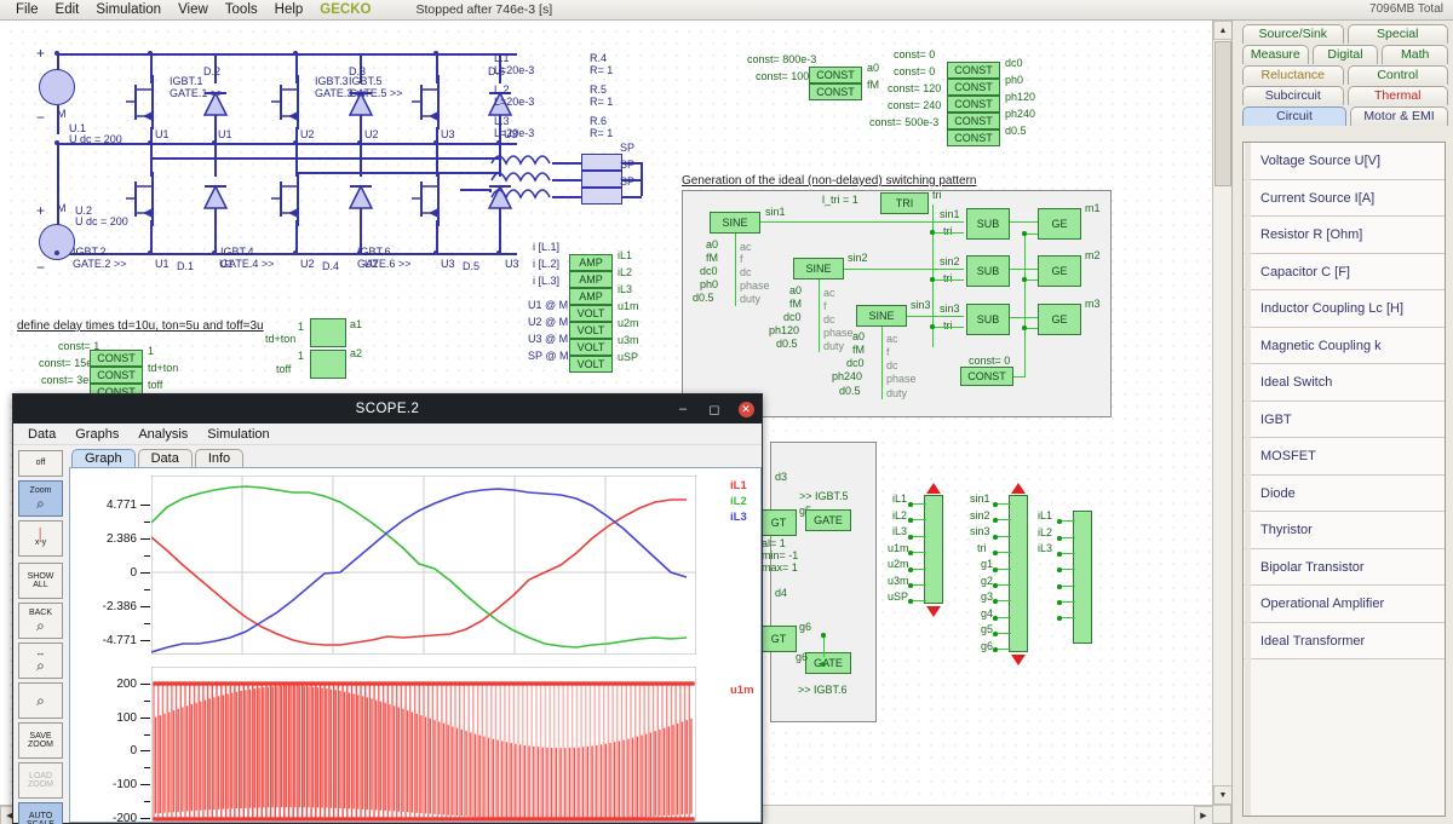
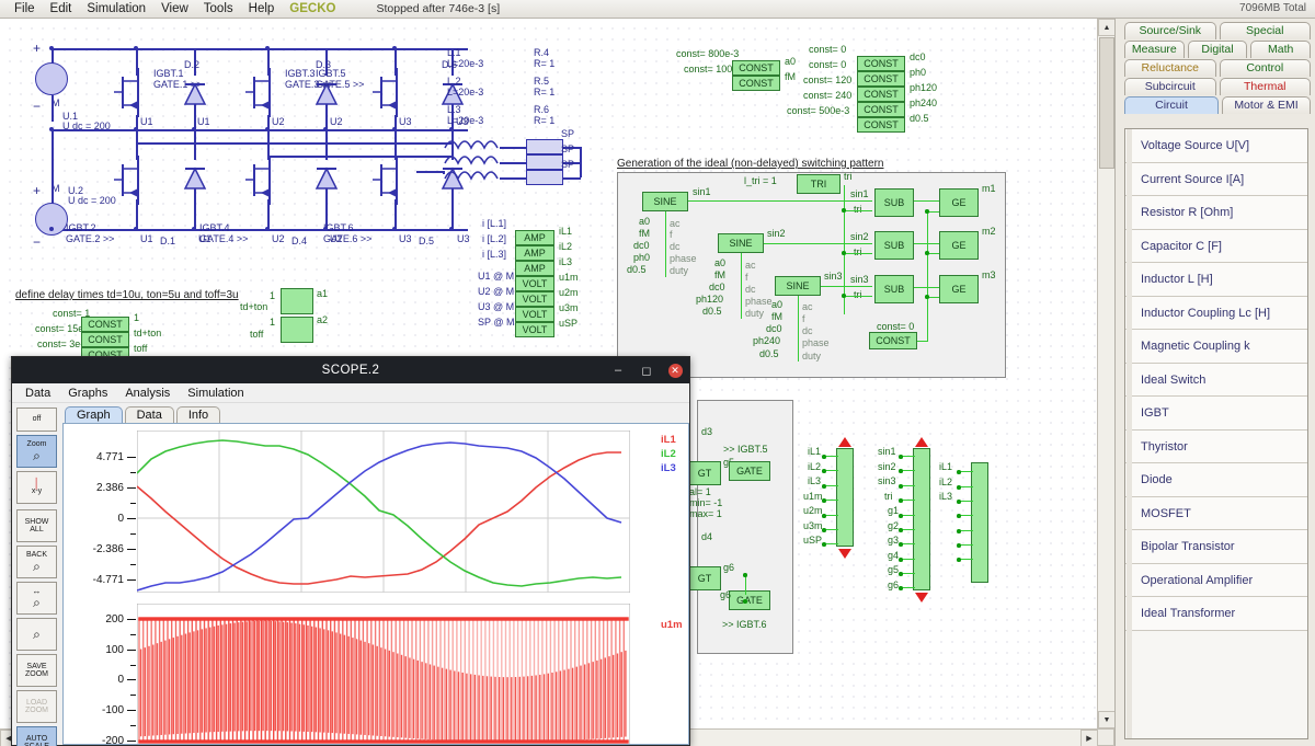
  File
  Edit
  Simulation
  View
  Tools
  Help
  GECKO
  Stopped after 746e-3 [s]
  7096MB Total
  +
  −
  M
  U.1
  U dc = 200
  +
  −
  M
  U.2
  U dc = 200
  IGBT.1
  GATE.1
  D.2
  IGBT.3
  GATE.3
  D.3
  IGBT.5
  GATE.5 >>
  D.6
  U1
  U1
  U2
  U2
  U3
  U3
  IGBT.2
  GATE.2 >>
  D.1
  IGBT.4
  GATE.4 >>
  D.4
  GBT.6
  GATE.6 >>
  D.5
  U1
  U1
  U2
  U2
  U3
  U3
  L.1
  L=20e-3
  L.2
  L=20e-3
  L.3
  L=20e-3
  R.4
  R= 1
  R.5
  R= 1
  R.6
  R= 1
  SP
  SP
  SP
  i [L.1]
  i [L.2]
  i [L.3]
  U1 @ M
  U2 @ M
  U3 @ M
  SP @ M
  AMP
  AMP
  AMP
  VOLT
  VOLT
  VOLT
  VOLT
  iL1
  iL2
  iL3
  u1m
  u2m
  u3m
  uSP
  define delay times td=10u, ton=5u and toff=3u
  const= 1
  const= 15
  const= 3e
  CONST
  CONST
  CONST
  1
  td+ton
  toff
  1
  td+ton
  a1
  1
  toff
  a2
  const= 800e-3
  const= 100
  CONST
  CONST
  a0
  fM
  const= 0
  const= 0
  const= 120
  const= 240
  const= 500e-3
  CONST
  CONST
  CONST
  CONST
  CONST
  dc0
  ph0
  ph120
  ph240
  d0.5
  Generation of the ideal (non-delayed) switching pattern
  l_tri = 1
  TRI
  tri
  SINE
  sin1
  ac
  f
  dc
  phase
  duty
  a0
  fM
  dc0
  ph0
  d0.5
  SINE
  sin2
  ac
  f
  dc
  phase
  duty
  a0
  fM
  dc0
  ph120
  d0.5
  SINE
  sin3
  ac
  f
  dc
  phase
  duty
  a0
  fM
  dc0
  ph240
  d0.5
  sin1
  tri
  SUB
  sin2
  tri
  SUB
  sin3
  tri
  SUB
  GE
  m1
  GE
  m2
  GE
  m3
  const= 0
  CONST
  d3
  GT
  GATE
  >> IGBT.5
  al= 1
  min= -1
  max= 1
  d4
  GT
  g6
  GATE
  g6
  >> IGBT.6
  iL1
  iL2
  iL3
  u1m
  u2m
  u3m
  uSP
  sin1
  sin2
  sin3
  tri
  g1
  g2
  g3
  g4
  g5
  g6
  iL1
  iL2
  iL3
  Source/Sink
  Special
  Measure
  Digital
  Math
  Reluctance
  Control
  Subcircuit
  Thermal
  Circuit
  Motor & EMI
  Voltage Source U[V]
  Current Source I[A]
  Resistor R [Ohm]
  Capacitor C [F]
+ Inductor L [H]
  Inductor Coupling Lc [H]
  Magnetic Coupling k
  Ideal Switch
  IGBT
- MOSFET
+ Thyristor
  Diode
- Thyristor
+ MOSFET
  Bipolar Transistor
  Operational Amplifier
  Ideal Transformer
  SCOPE.2
  –
  ◻
  ✕
  Data
  Graphs
  Analysis
  Simulation
  ⌕
  │
  ⌕
  ↔
  ⌕
  ⌕
  Graph
  Data
  Info
  4.771
  2.386
  0
  -2.386
  -4.771
  iL1
  iL2
  iL3
  200
  100
  0
  -100
  -200
  u1m
